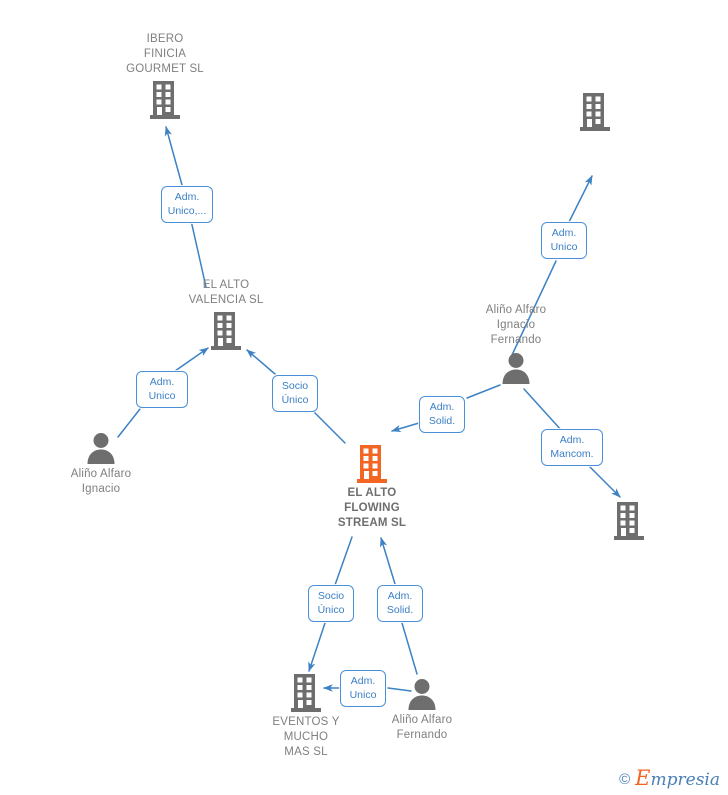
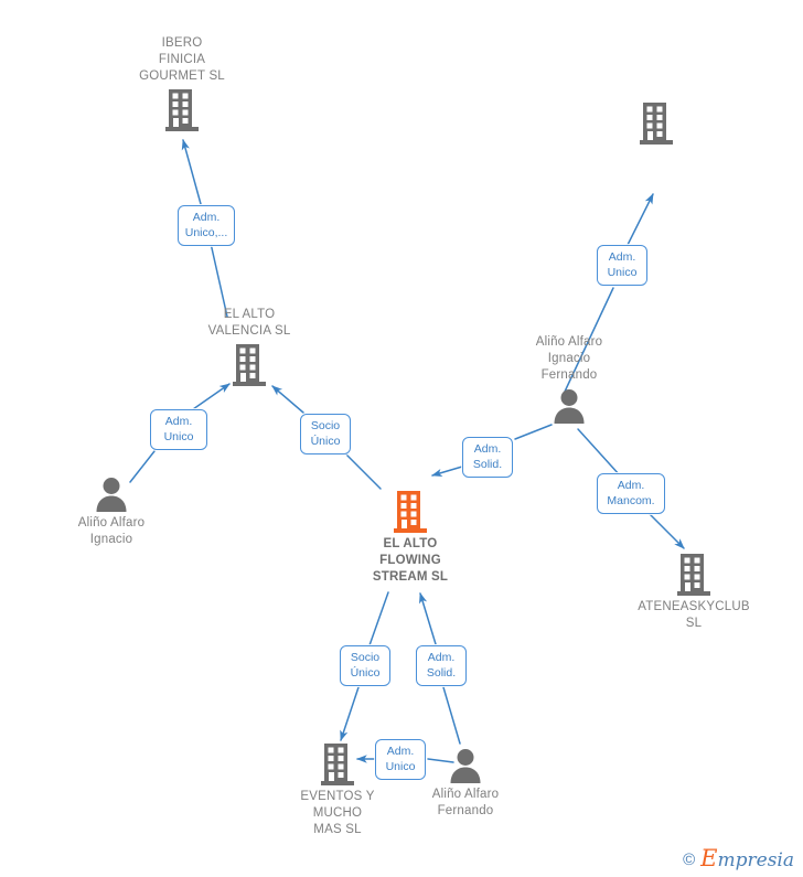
  Adm.
  Unico,...
  Adm.
  Unico
  Socio
  Único
  Adm.
  Unico
  Adm.
  Solid.
  Adm.
  Mancom.
  Socio
  Único
  Adm.
  Solid.
  Adm.
  Unico
  IBERO
  FINICIA
  GOURMET SL
  EL ALTO
  VALENCIA SL
  Aliño Alfaro
  Ignacio
  Fernando
  Aliño Alfaro
  Ignacio
  EL ALTO
  FLOWING
  STREAM SL
+ ATENEASKYCLUB
+ SL
  EVENTOS Y
  MUCHO
  MAS SL
  Aliño Alfaro
  Fernando
  ©
  Empresia
